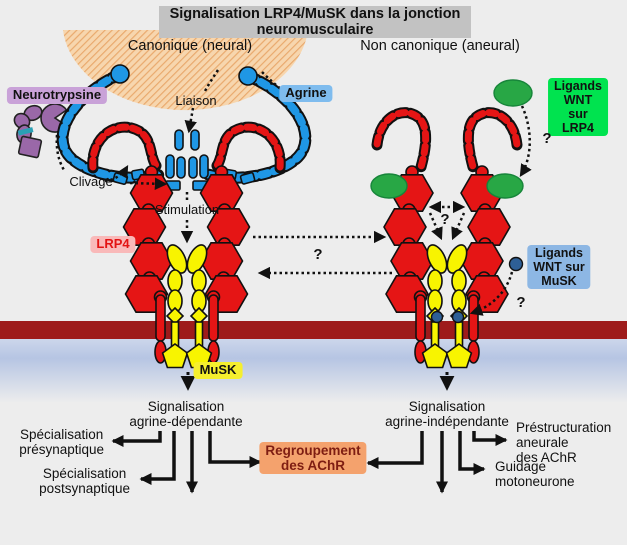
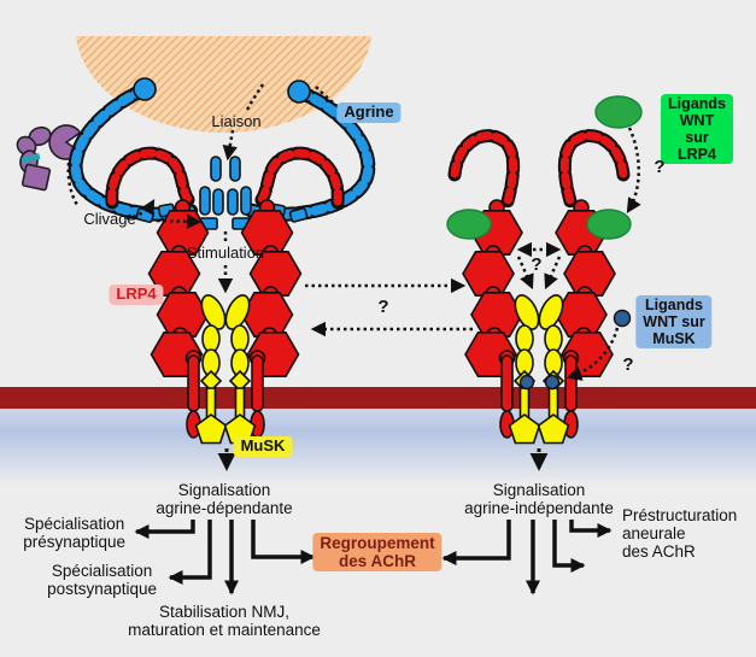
- Signalisation LRP4/MuSK dans la jonction neuromusculaire
- Canonique (neural)
- Non canonique (aneural)
- Neurotrypsine
  Liaison
  Agrine
  Ligands
  WNT sur
  LRP4
  Clivage
  Stimulation
  LRP4
  Ligands
  WNT sur
  MuSK
  MuSK
  ?
  ?
  ?
  ?
  Signalisation
  agrine-dépendante
  Signalisation
  agrine-indépendante
  Spécialisation
  présynaptique
  Spécialisation
  postsynaptique
+ Stabilisation NMJ,
+ maturation et maintenance
  Regroupement
  des AChR
  Préstructuration
  aneurale
  des AChR
- Guidage
- motoneurone
